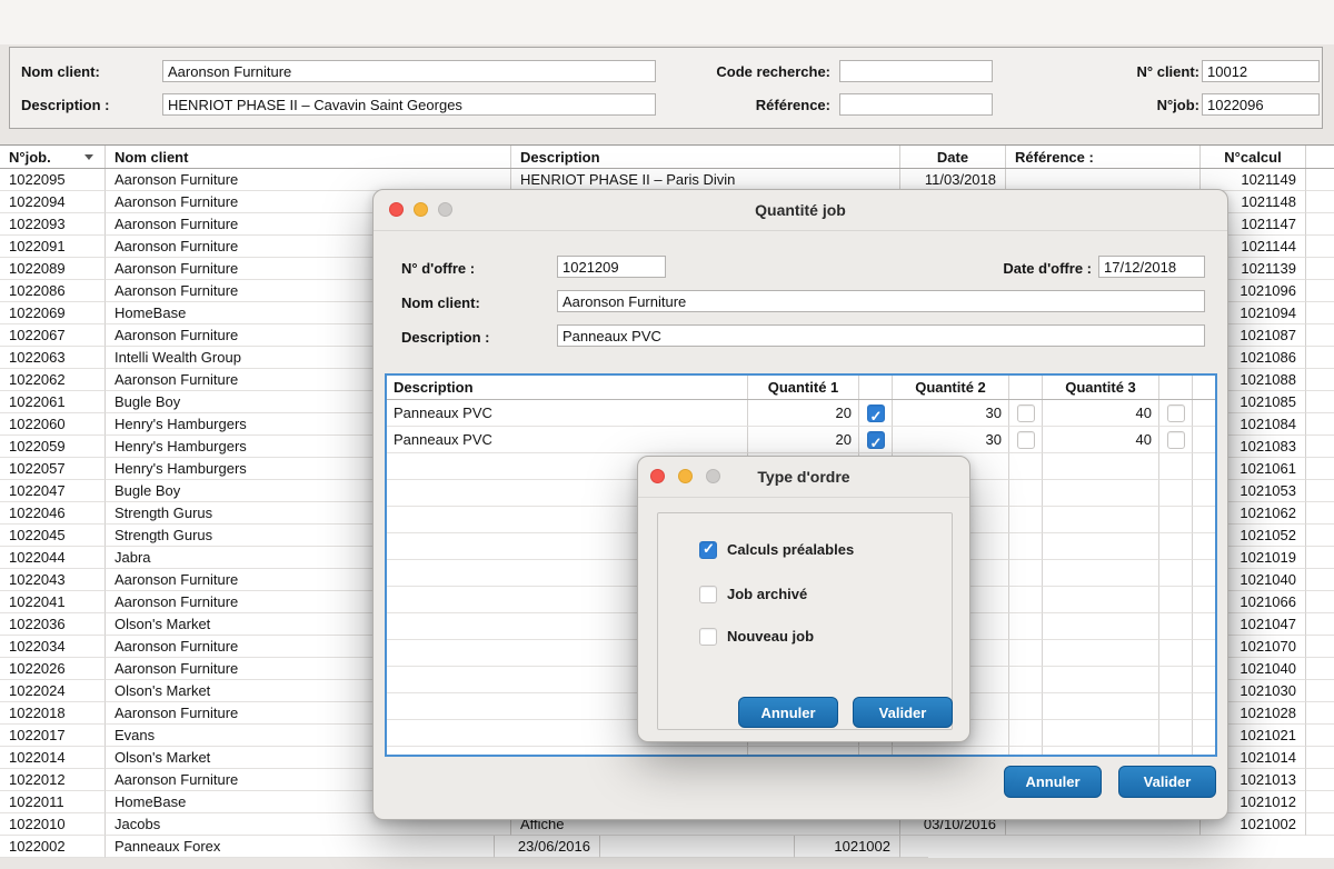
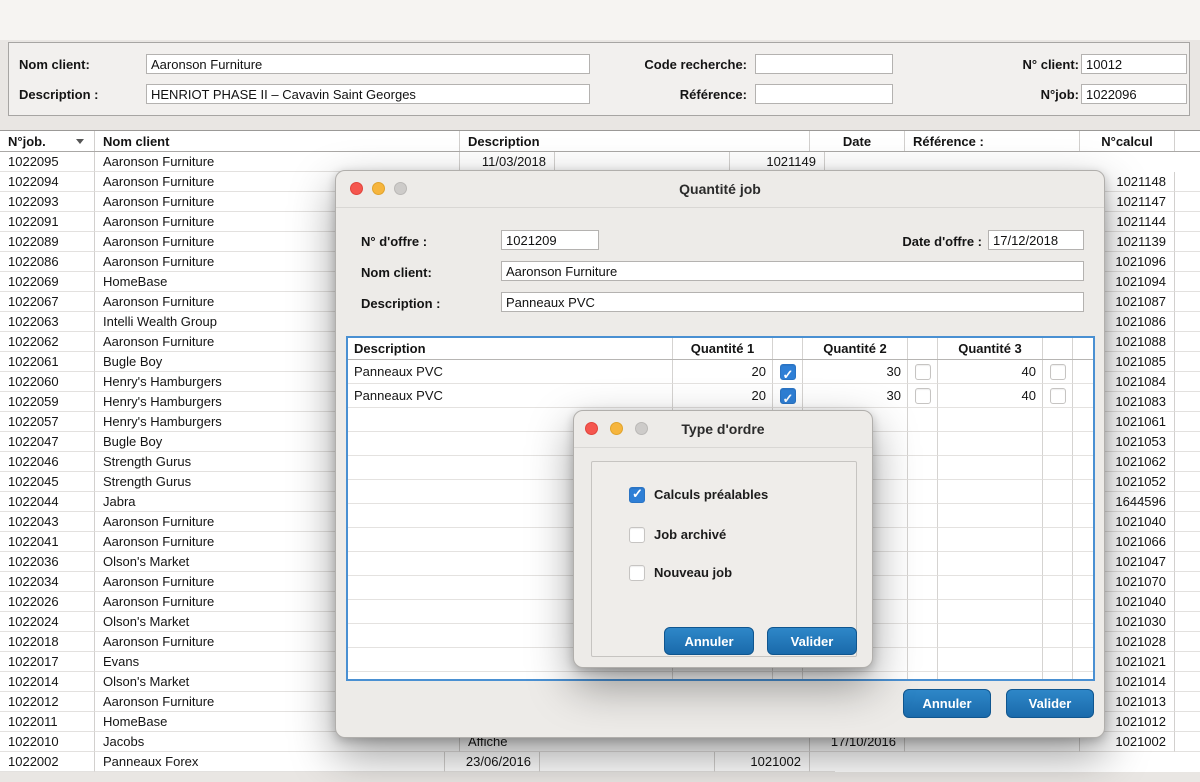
  Nom client:
  Aaronson Furniture
  Description :
  HENRIOT PHASE II – Cavavin Saint Georges
  Code recherche:
  Référence:
  N° client:
  10012
  N°job:
  1022096
  N°job.
  Nom client
  Description
  Date
  Référence :
  N°calcul
  1022095
  Aaronson Furniture
- HENRIOT PHASE II – Paris Divin
  11/03/2018
  1021149
  1022094
  Aaronson Furniture
  1021148
  1022093
  Aaronson Furniture
  1021147
  1022091
  Aaronson Furniture
  1021144
  1022089
  Aaronson Furniture
  1021139
  1022086
  Aaronson Furniture
  1021096
  1022069
  HomeBase
  1021094
  1022067
  Aaronson Furniture
  1021087
  1022063
  Intelli Wealth Group
  1021086
  1022062
  Aaronson Furniture
  1021088
  1022061
  Bugle Boy
  1021085
  1022060
  Henry's Hamburgers
  1021084
  1022059
  Henry's Hamburgers
  1021083
  1022057
  Henry's Hamburgers
  1021061
  1022047
  Bugle Boy
  1021053
  1022046
  Strength Gurus
  1021062
  1022045
  Strength Gurus
  1021052
  1022044
  Jabra
- 1021019
+ 1644596
  1022043
  Aaronson Furniture
  1021040
  1022041
  Aaronson Furniture
  1021066
  1022036
  Olson's Market
  1021047
  1022034
  Aaronson Furniture
  1021070
  1022026
  Aaronson Furniture
  1021040
  1022024
  Olson's Market
  1021030
  1022018
  Aaronson Furniture
  1021028
  1022017
  Evans
  1021021
  1022014
  Olson's Market
  1021014
  1022012
  Aaronson Furniture
  1021013
  1022011
  HomeBase
  1021012
  1022010
  Jacobs
  Affiche
- 03/10/2016
+ 17/10/2016
  1021002
  1022002
  Panneaux Forex
  23/06/2016
  1021002
  Quantité job
  N° d'offre :
  1021209
  Date d'offre :
  17/12/2018
  Nom client:
  Aaronson Furniture
  Description :
  Panneaux PVC
  Description
  Quantité 1
  Quantité 2
  Quantité 3
  Panneaux PVC
  20
  30
  40
  Panneaux PVC
  20
  30
  40
  Annuler
  Valider
  Type d'ordre
  Calculs préalables
  Job archivé
  Nouveau job
  Annuler
  Valider
